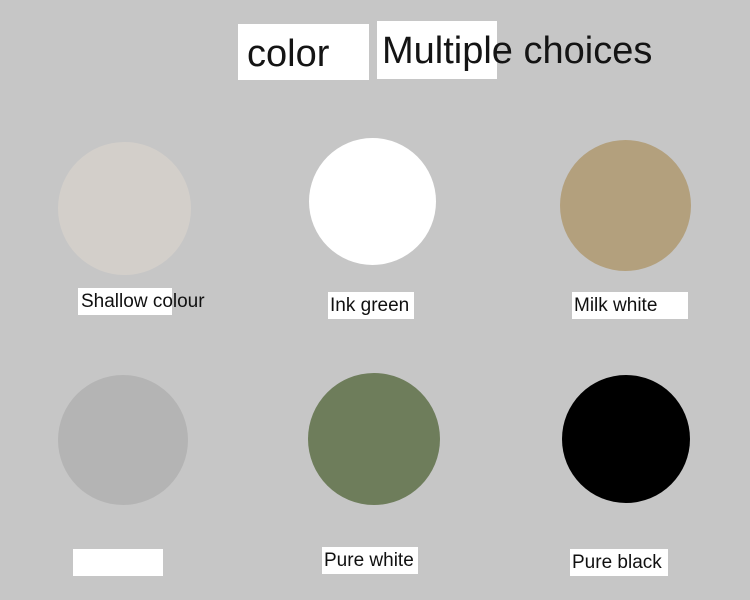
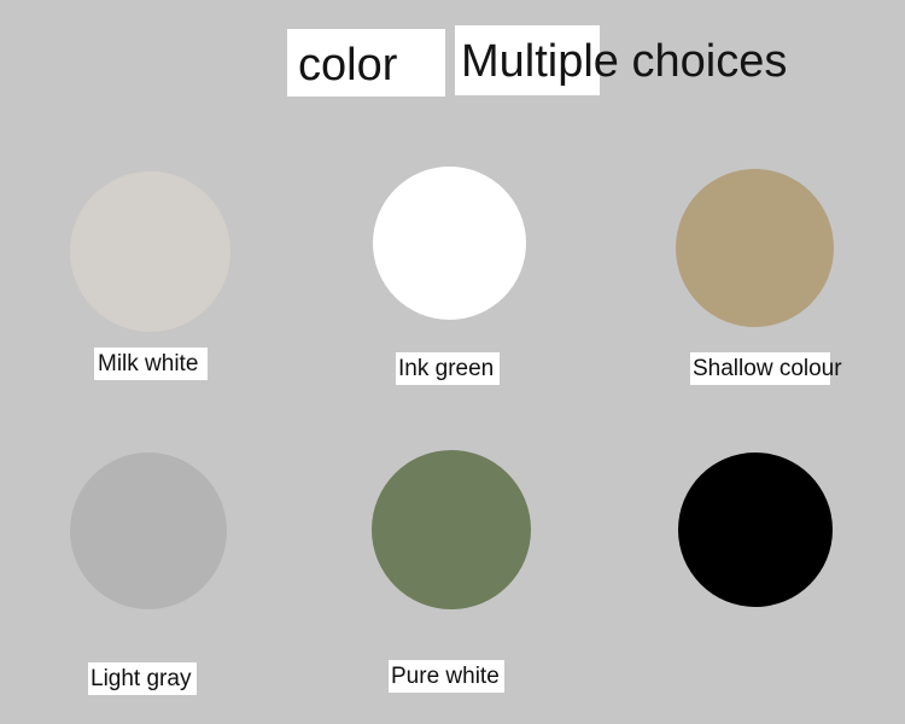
  color
  Multiple choices
- Shallow colour
+ Milk white
  Ink green
- Milk white
+ Shallow colour
+ Light gray
  Pure white
- Pure black
